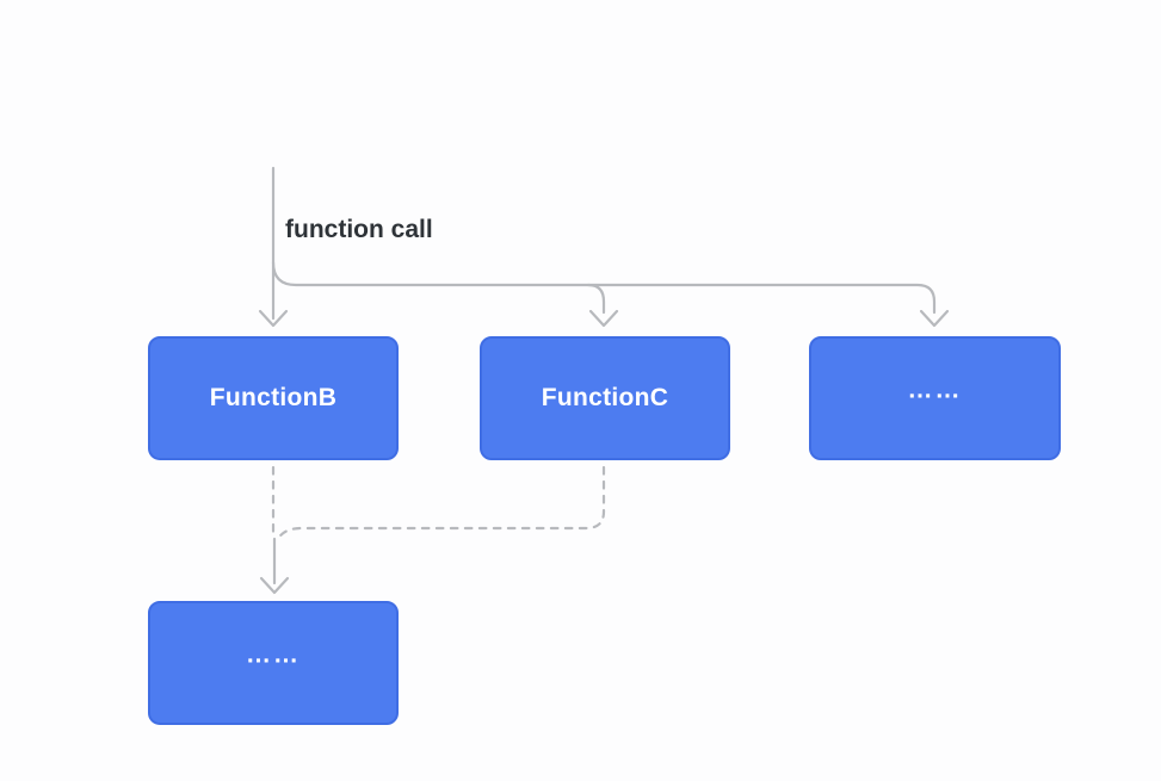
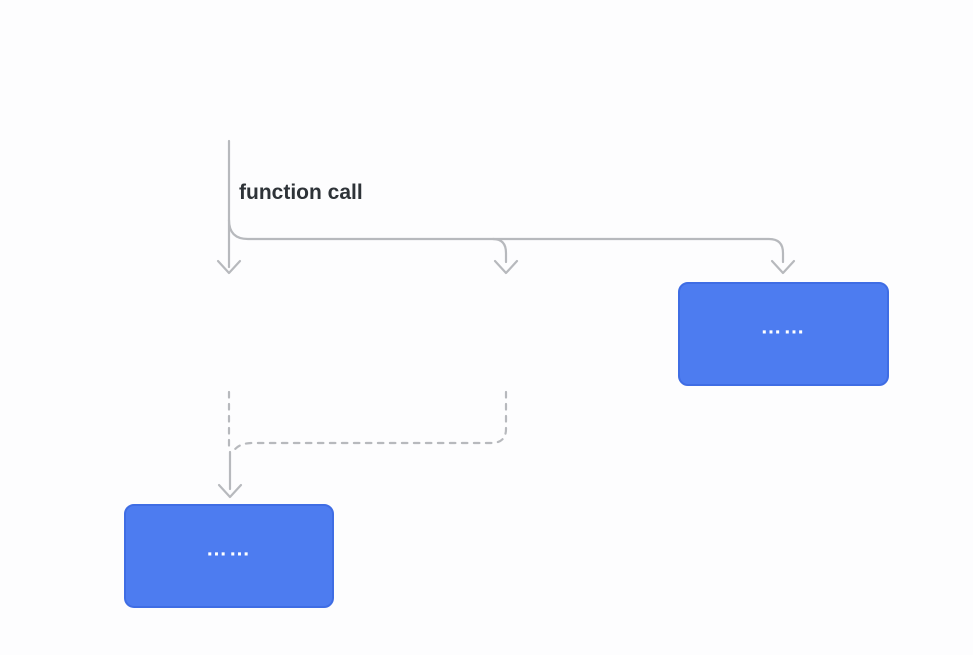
  function call
- FunctionB
- FunctionC
  ……
  ……
